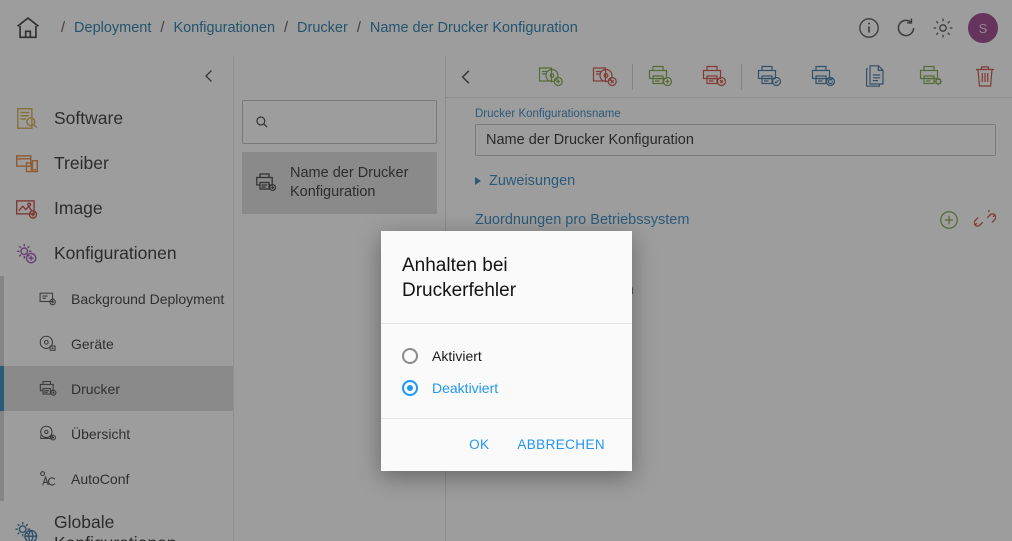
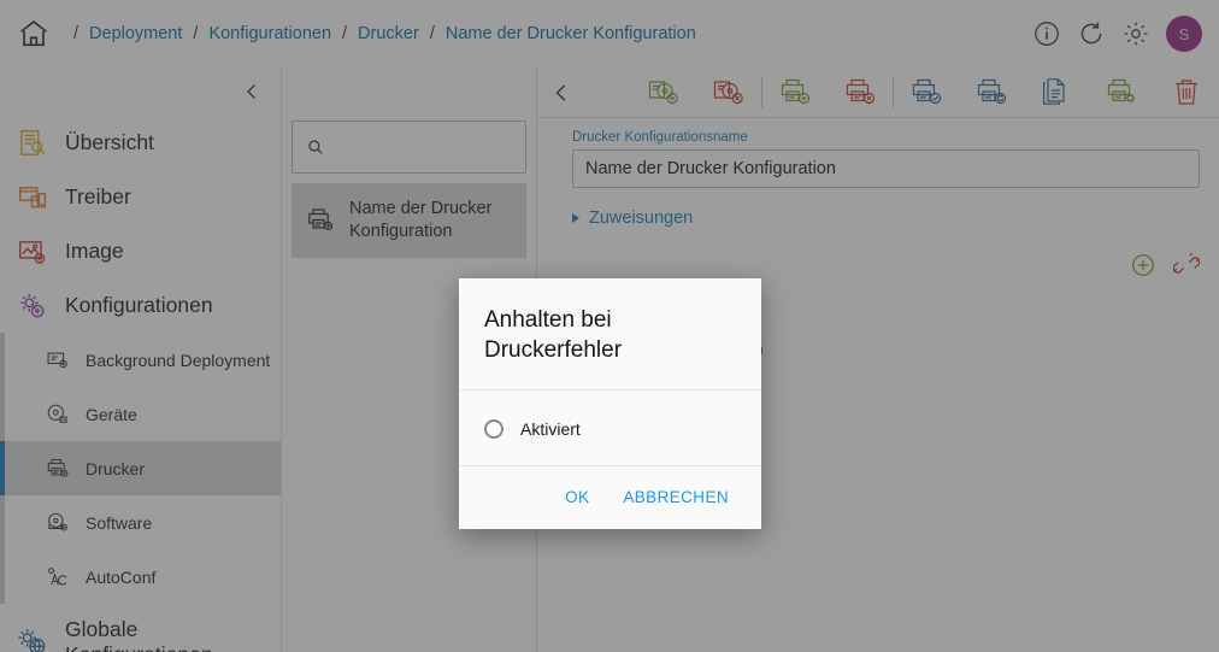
  /
  Deployment
  /
  Konfigurationen
  /
  Drucker
  /
  Name der Drucker Konfiguration
  S
- Software
+ Übersicht
  Treiber
  Image
  Konfigurationen
  Background Deployment
  Geräte
  Drucker
- Übersicht
+ Software
  AutoConf
  Name der Drucker Konfiguration
  Drucker Konfigurationsname
  Name der Drucker Konfiguration
  Zuweisungen
- Zuordnungen pro Betriebssystem
  Anhalten bei Druckerfehler
  Aktiviert
- Deaktiviert
  OK
  ABBRECHEN
